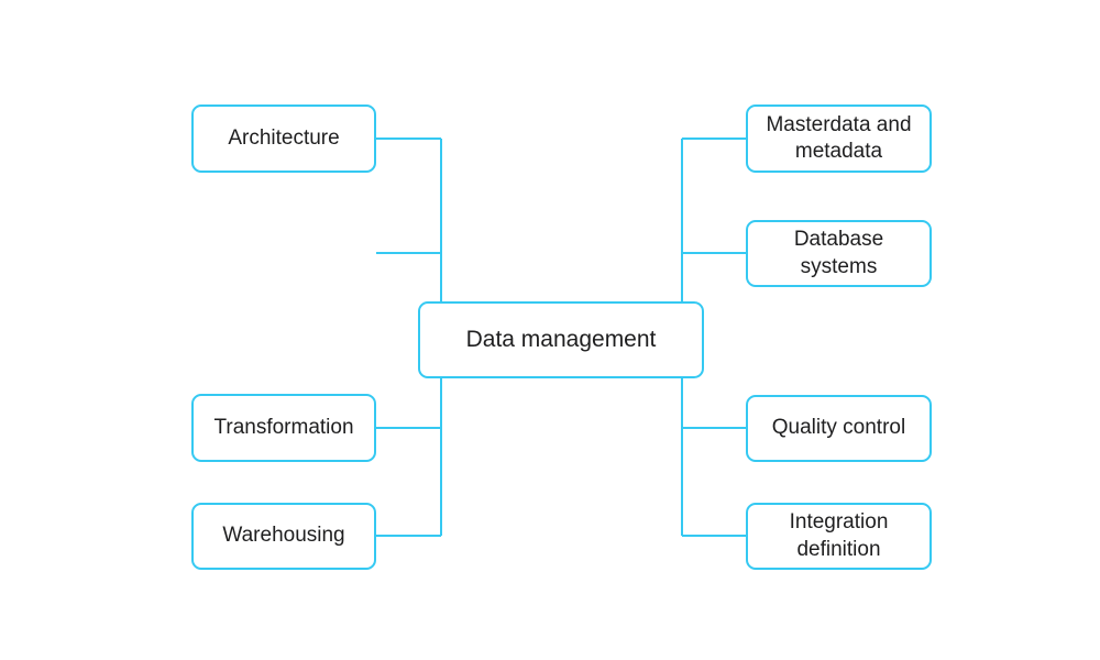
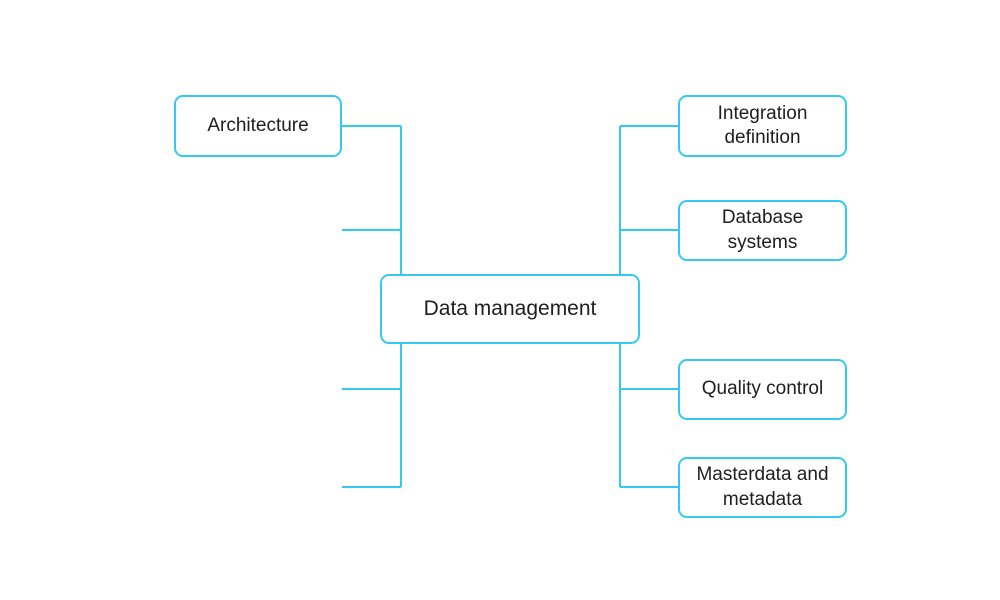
  Architecture
- Transformation
- Warehousing
- Masterdata and metadata
+ Integration definition
  Database systems
  Quality control
- Integration definition
+ Masterdata and metadata
  Data management
